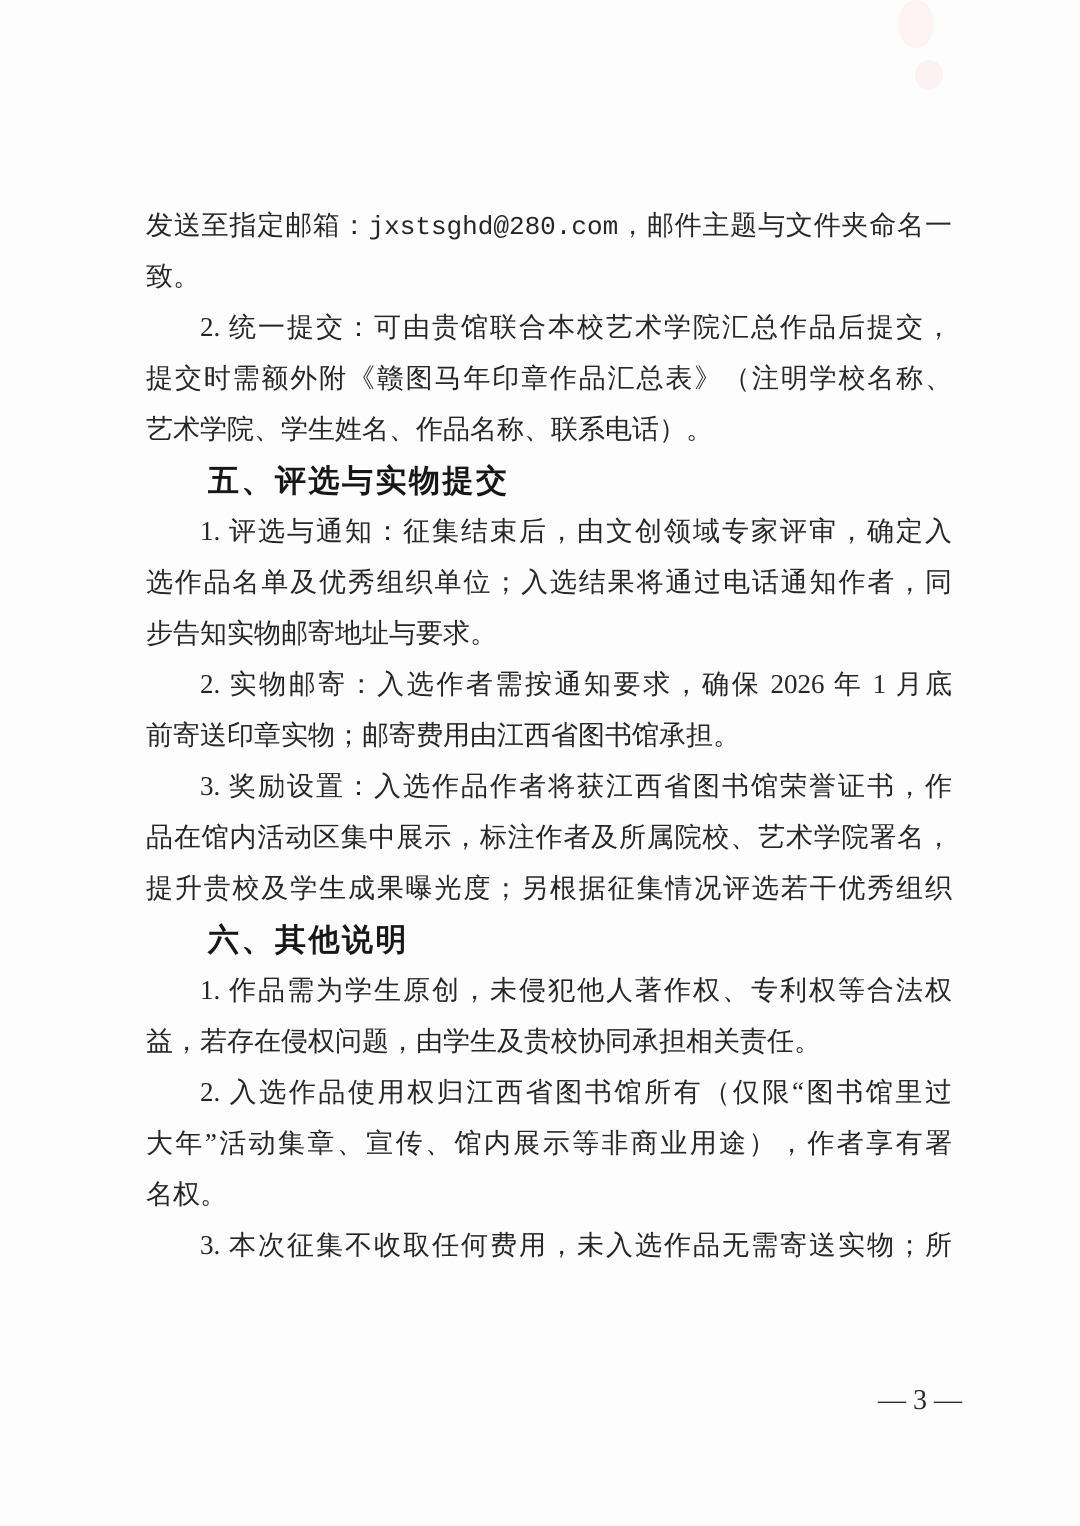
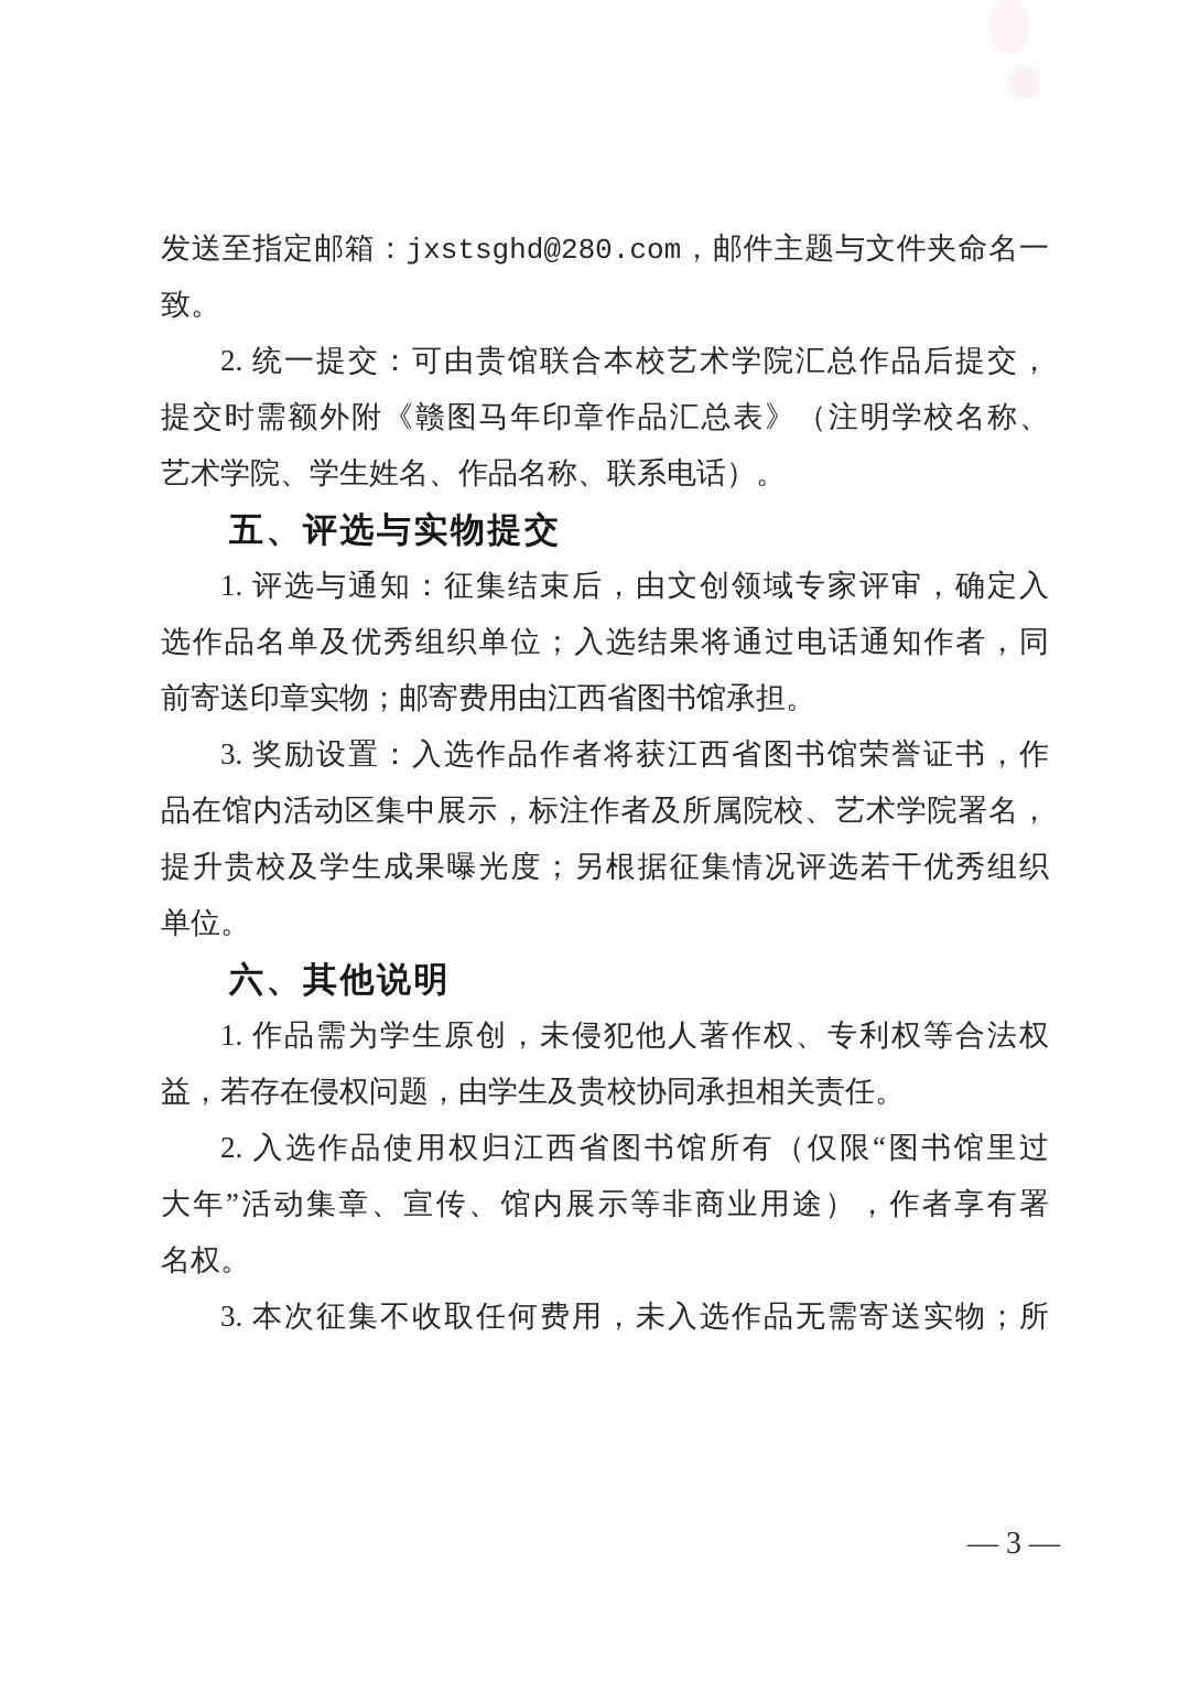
  发送至指定邮箱：jxstsghd@280.com，邮件主题与文件夹命名一
  致。
  2. 统一提交：可由贵馆联合本校艺术学院汇总作品后提交，
  提交时需额外附《赣图马年印章作品汇总表》（注明学校名称、
  艺术学院、学生姓名、作品名称、联系电话）。
  五、评选与实物提交
  1. 评选与通知：征集结束后，由文创领域专家评审，确定入
  选作品名单及优秀组织单位；入选结果将通过电话通知作者，同
- 步告知实物邮寄地址与要求。
- 2. 实物邮寄：入选作者需按通知要求，确保 2026 年 1 月底
  前寄送印章实物；邮寄费用由江西省图书馆承担。
  3. 奖励设置：入选作品作者将获江西省图书馆荣誉证书，作
  品在馆内活动区集中展示，标注作者及所属院校、艺术学院署名，
  提升贵校及学生成果曝光度；另根据征集情况评选若干优秀组织
+ 单位。
  六、其他说明
  1. 作品需为学生原创，未侵犯他人著作权、专利权等合法权
  益，若存在侵权问题，由学生及贵校协同承担相关责任。
  2. 入选作品使用权归江西省图书馆所有（仅限“图书馆里过
  大年”活动集章、宣传、馆内展示等非商业用途），作者享有署
  名权。
  3. 本次征集不收取任何费用，未入选作品无需寄送实物；所
  — 3 —
